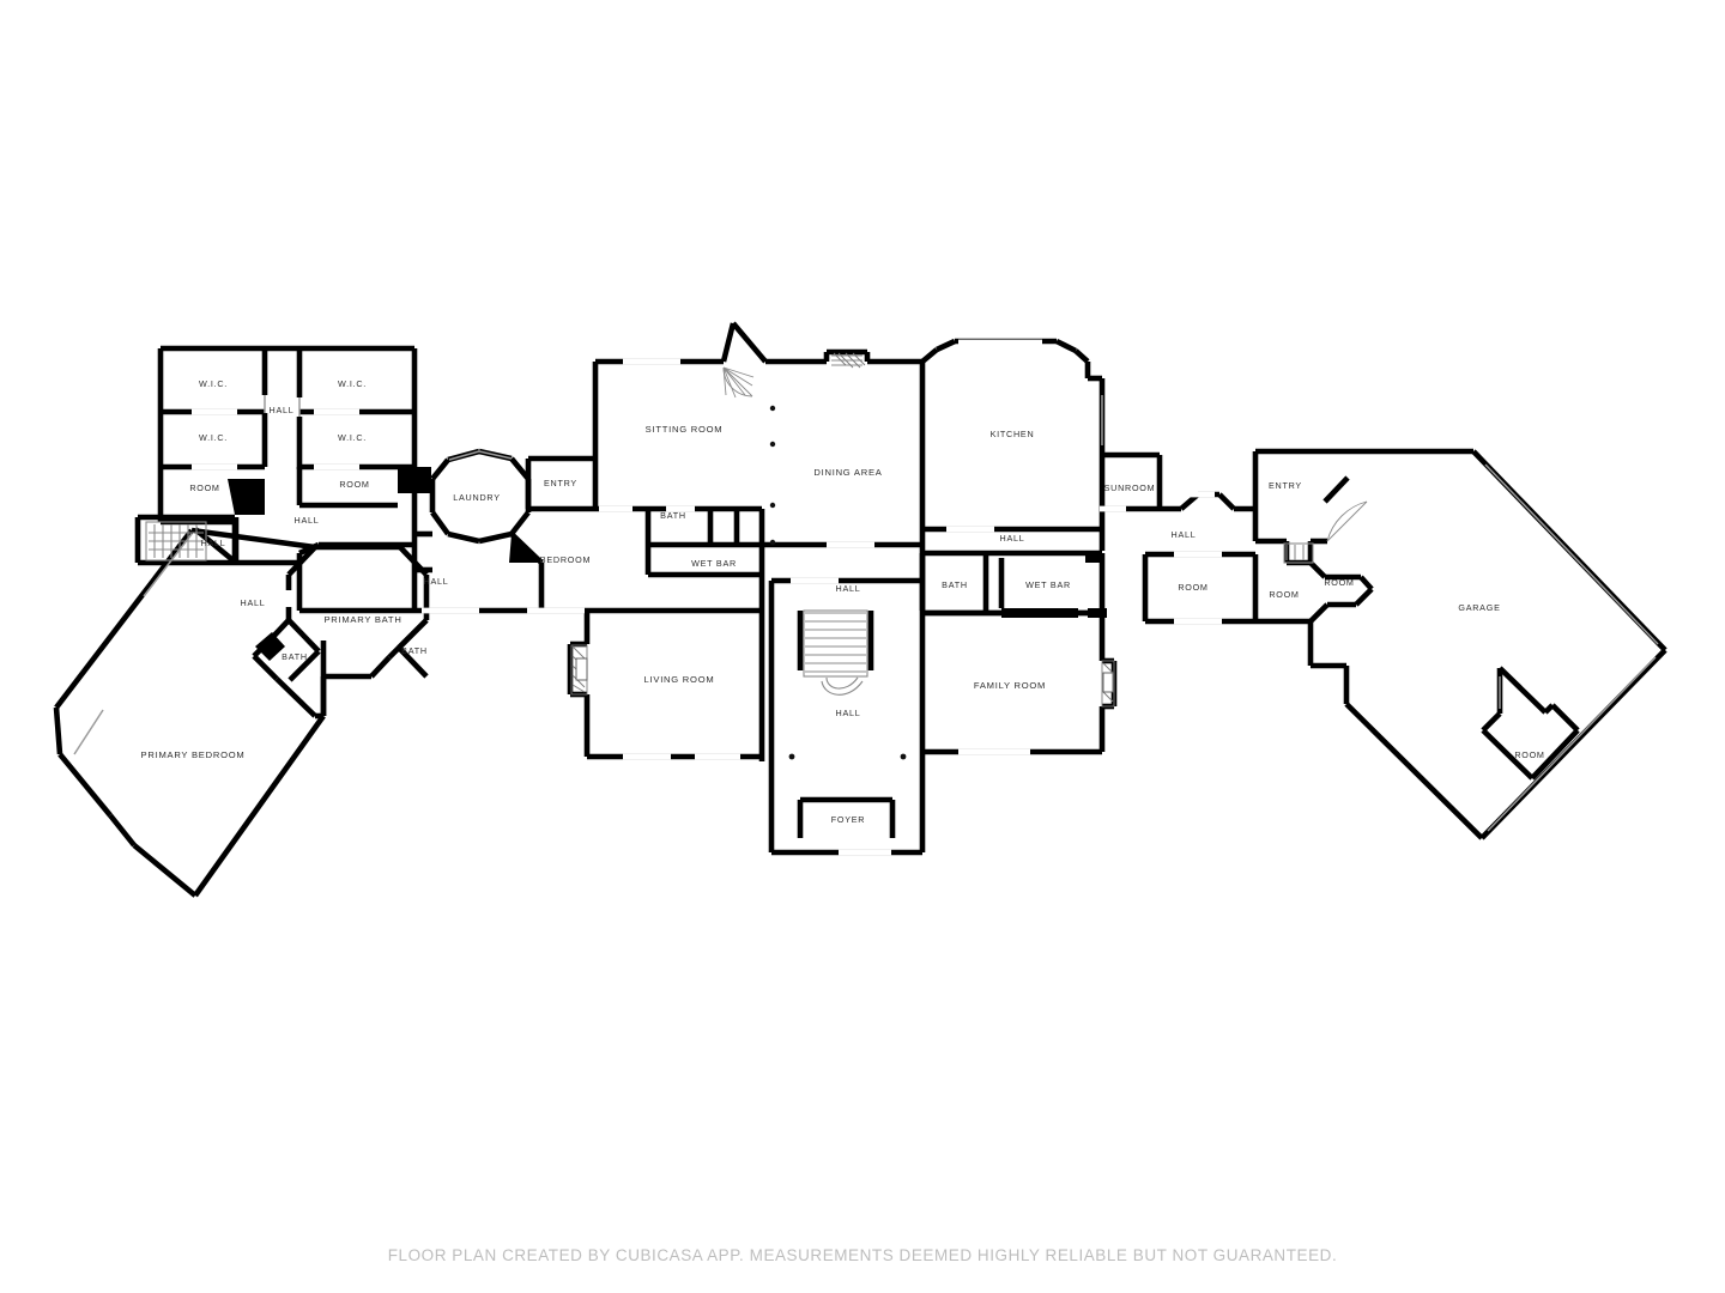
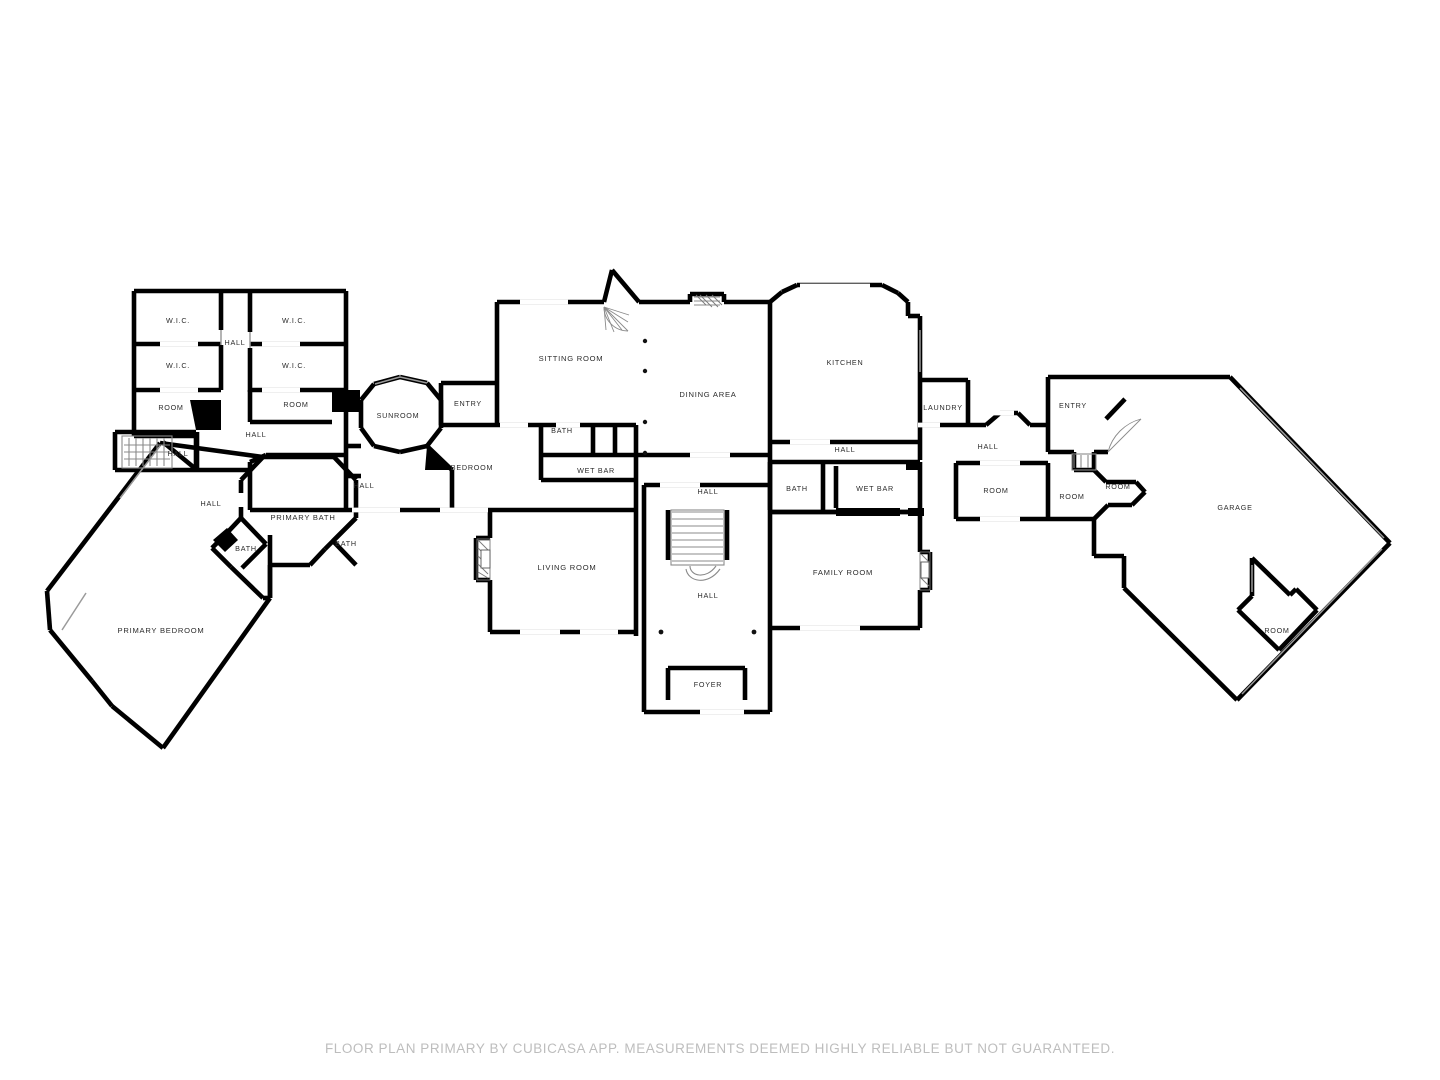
  W.I.C.
  W.I.C.
  W.I.C.
  W.I.C.
  HALL
  ROOM
  ROOM
  HALL
  HALL
  HALL
  HALL
- LAUNDRY
+ SUNROOM
  ENTRY
  SITTING ROOM
  DINING AREA
  KITCHEN
- SUNROOM
+ LAUNDRY
  ENTRY
  HALL
  HALL
  BATH
  WET BAR
  BEDROOM
  PRIMARY BATH
  BATH
  BATH
  PRIMARY BEDROOM
  HALL
  BATH
  WET BAR
  ROOM
  ROOM
  ROOM
  LIVING ROOM
  HALL
  FAMILY ROOM
  FOYER
  GARAGE
  ROOM
- FLOOR PLAN CREATED BY CUBICASA APP. MEASUREMENTS DEEMED HIGHLY RELIABLE BUT NOT GUARANTEED.
+ FLOOR PLAN PRIMARY BY CUBICASA APP. MEASUREMENTS DEEMED HIGHLY RELIABLE BUT NOT GUARANTEED.
